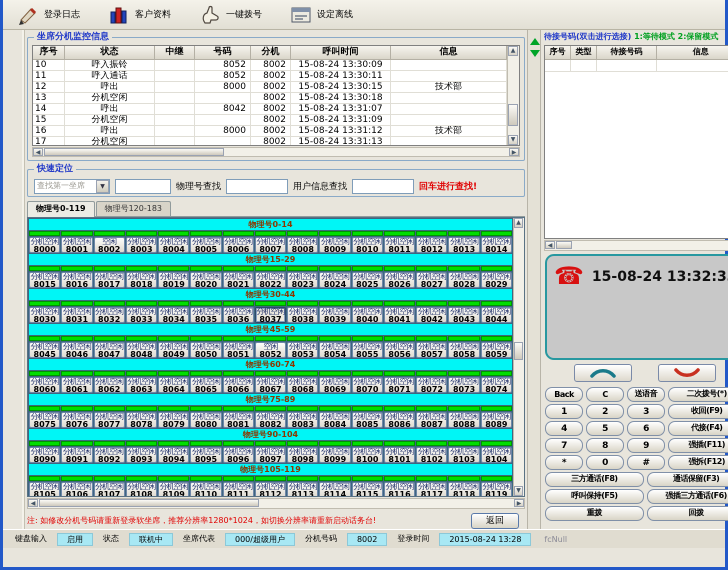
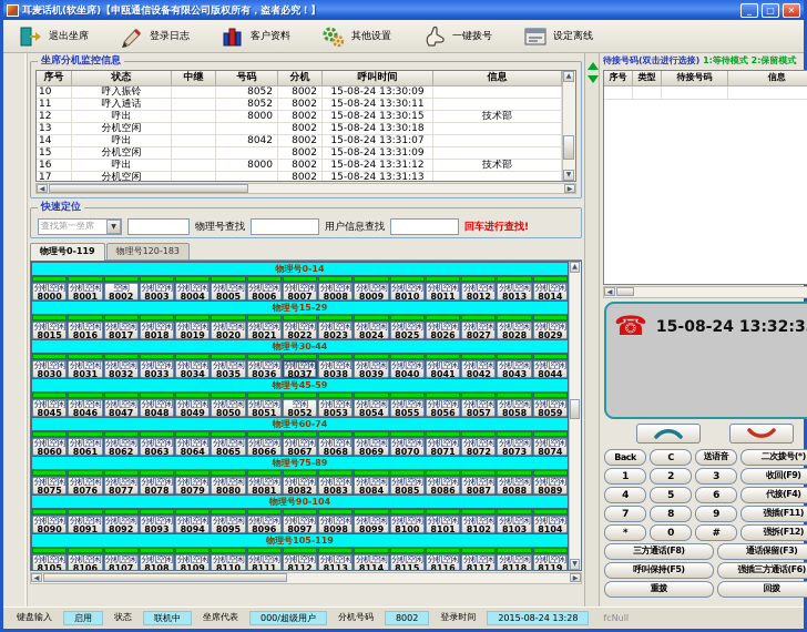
+ 耳麦话机(软坐席)【申瓯通信设备有限公司版权所有，盗者必究！】
+ _
+ □
+ ✕
+ 退出坐席
  登录日志
  客户资料
+ 其他设置
  一键拨号
  设定离线
  坐席分机监控信息
  序号
  状态
  中继
  号码
  分机
  呼叫时间
  信息
  10
  呼入振铃
  8052
  8002
  15-08-24 13:30:09
  11
  呼入通话
  8052
  8002
  15-08-24 13:30:11
  12
  呼出
  8000
  8002
  15-08-24 13:30:15
  技术部
  13
  分机空闲
  8002
  15-08-24 13:30:18
  14
  呼出
  8042
  8002
  15-08-24 13:31:07
  15
  分机空闲
  8002
  15-08-24 13:31:09
  16
  呼出
  8000
  8002
  15-08-24 13:31:12
  技术部
  17
  分机空闲
  8002
  15-08-24 13:31:13
  快速定位
  查找第一坐席
  物理号查找
  用户信息查找
  回车进行查找!
  物理号0-119
  物理号120-183
  物理号0-14
  分机空闲
  8000
  分机空闲
  8001
  空闲
  8002
  分机空闲
  8003
  分机空闲
  8004
  分机空闲
  8005
  分机空闲
  8006
  分机空闲
  8007
  分机空闲
  8008
  分机空闲
  8009
  分机空闲
  8010
  分机空闲
  8011
  分机空闲
  8012
  分机空闲
  8013
  分机空闲
  8014
  物理号15-29
  分机空闲
  8015
  分机空闲
  8016
  分机空闲
  8017
  分机空闲
  8018
  分机空闲
  8019
  分机空闲
  8020
  分机空闲
  8021
  分机空闲
  8022
  分机空闲
  8023
  分机空闲
  8024
  分机空闲
  8025
  分机空闲
  8026
  分机空闲
  8027
  分机空闲
  8028
  分机空闲
  8029
  物理号30-44
  分机空闲
  8030
  分机空闲
  8031
  分机空闲
  8032
  分机空闲
  8033
  分机空闲
  8034
  分机空闲
  8035
  分机空闲
  8036
  分机空闲
  8037
  分机空闲
  8038
  分机空闲
  8039
  分机空闲
  8040
  分机空闲
  8041
  分机空闲
  8042
  分机空闲
  8043
  分机空闲
  8044
  物理号45-59
  分机空闲
  8045
  分机空闲
  8046
  分机空闲
  8047
  分机空闲
  8048
  分机空闲
  8049
  分机空闲
  8050
  分机空闲
  8051
  空闲
  8052
  分机空闲
  8053
  分机空闲
  8054
  分机空闲
  8055
  分机空闲
  8056
  分机空闲
  8057
  分机空闲
  8058
  分机空闲
  8059
  物理号60-74
  分机空闲
  8060
  分机空闲
  8061
  分机空闲
  8062
  分机空闲
  8063
  分机空闲
  8064
  分机空闲
  8065
  分机空闲
  8066
  分机空闲
  8067
  分机空闲
  8068
  分机空闲
  8069
  分机空闲
  8070
  分机空闲
  8071
  分机空闲
  8072
  分机空闲
  8073
  分机空闲
  8074
  物理号75-89
  分机空闲
  8075
  分机空闲
  8076
  分机空闲
  8077
  分机空闲
  8078
  分机空闲
  8079
  分机空闲
  8080
  分机空闲
  8081
  分机空闲
  8082
  分机空闲
  8083
  分机空闲
  8084
  分机空闲
  8085
  分机空闲
  8086
  分机空闲
  8087
  分机空闲
  8088
  分机空闲
  8089
  物理号90-104
  分机空闲
  8090
  分机空闲
  8091
  分机空闲
  8092
  分机空闲
  8093
  分机空闲
  8094
  分机空闲
  8095
  分机空闲
  8096
  分机空闲
  8097
  分机空闲
  8098
  分机空闲
  8099
  分机空闲
  8100
  分机空闲
  8101
  分机空闲
  8102
  分机空闲
  8103
  分机空闲
  8104
  物理号105-119
  分机空闲
  8105
  分机空闲
  8106
  分机空闲
  8107
  分机空闲
  8108
  分机空闲
  8109
  分机空闲
  8110
  分机空闲
  8111
  分机空闲
  8112
  分机空闲
  8113
  分机空闲
  8114
  分机空闲
  8115
  分机空闲
  8116
  分机空闲
  8117
  分机空闲
  8118
  分机空闲
  8119
- 注: 如修改分机号码请重新登录软坐席，推荐分辨率1280*1024，如切换分辨率请重新启动话务台!
- 返回
  待接号码(双击进行选接) 1:等待模式 2:保留模式
  序号
  类型
  待接号码
  信息
  ☎
  15-08-24 13:32:3
  Back
  C
  送语音
  二次拨号(*)
  1
  2
  3
  收回(F9)
  4
  5
  6
  代接(F4)
  7
  8
  9
  强插(F11)
  *
  0
  #
  强拆(F12)
  三方通话(F8)
  通话保留(F3)
  呼叫保持(F5)
  强插三方通话(F6)
  重拨
  回拨
  键盘输入
  启用
  状态
  联机中
  坐席代表
  000/超级用户
  分机号码
  8002
  登录时间
  2015-08-24 13:28
  fcNull
